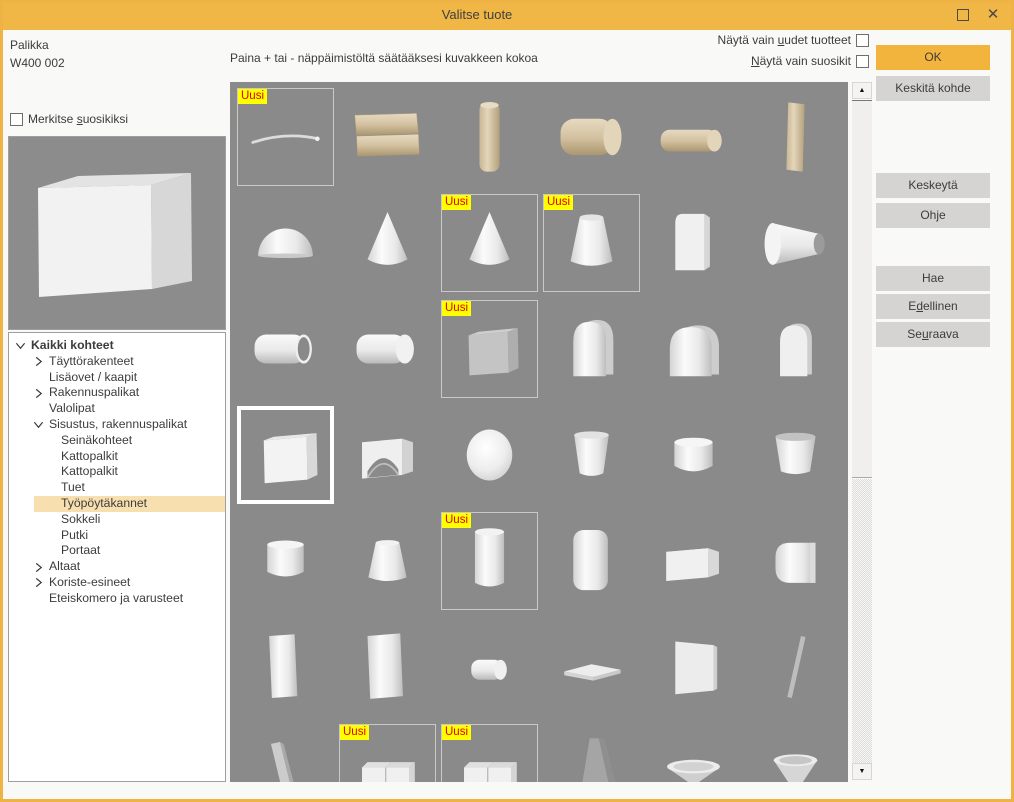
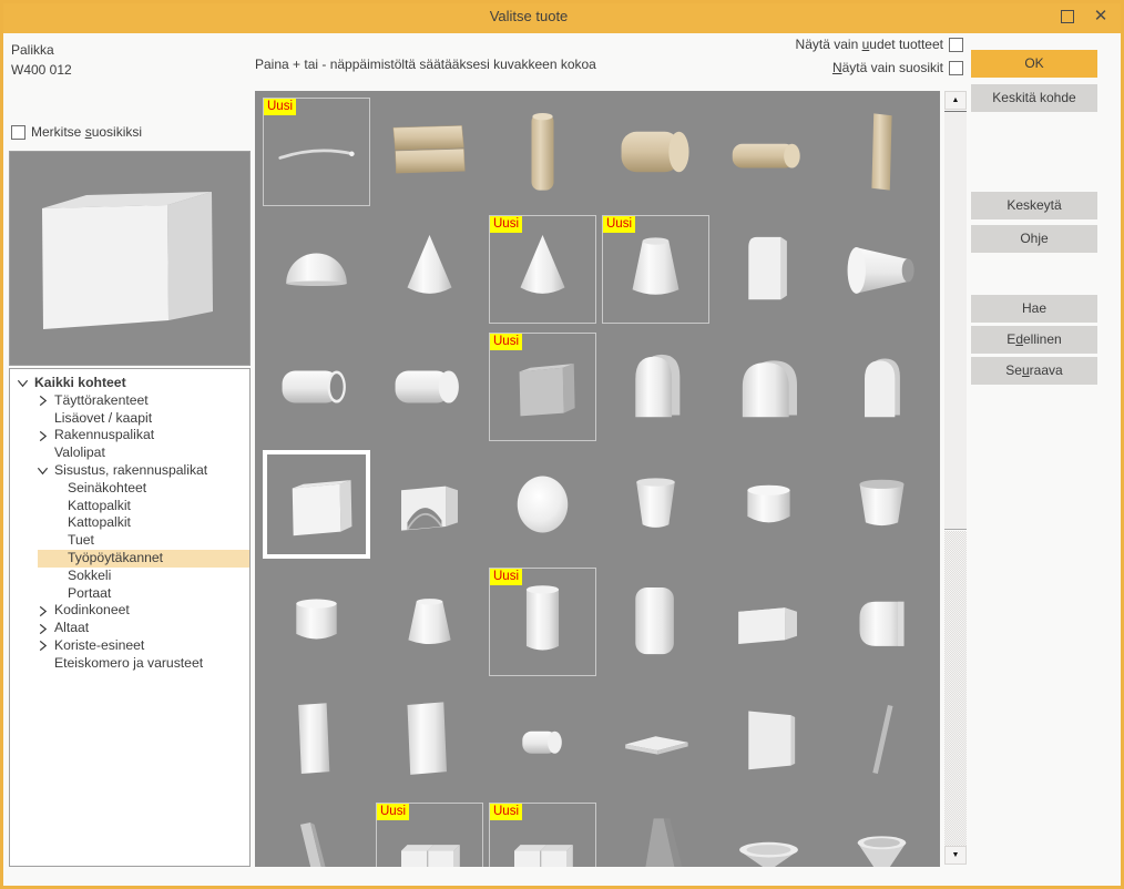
  Valitse tuote
  ✕
  Palikka
- W400 002
+ W400 012
  Merkitse suosikiksi
  Kaikki kohteet
  Täyttörakenteet
  Lisäovet / kaapit
  Rakennuspalikat
  Valolipat
  Sisustus, rakennuspalikat
  Seinäkohteet
  Kattopalkit
  Kattopalkit
  Tuet
  Työpöytäkannet
  Sokkeli
- Putki
  Portaat
+ Kodinkoneet
  Altaat
  Koriste-esineet
  Eteiskomero ja varusteet
  Paina + tai - näppäimistöltä säätääksesi kuvakkeen kokoa
  Näytä vain uudet tuotteet
  Näytä vain suosikit
  Uusi
  Uusi
  Uusi
  Uusi
  Uusi
  Uusi
  Uusi
  OK
  Keskitä kohde
  Keskeytä
  Ohje
  Hae
  Edellinen
  Seuraava
